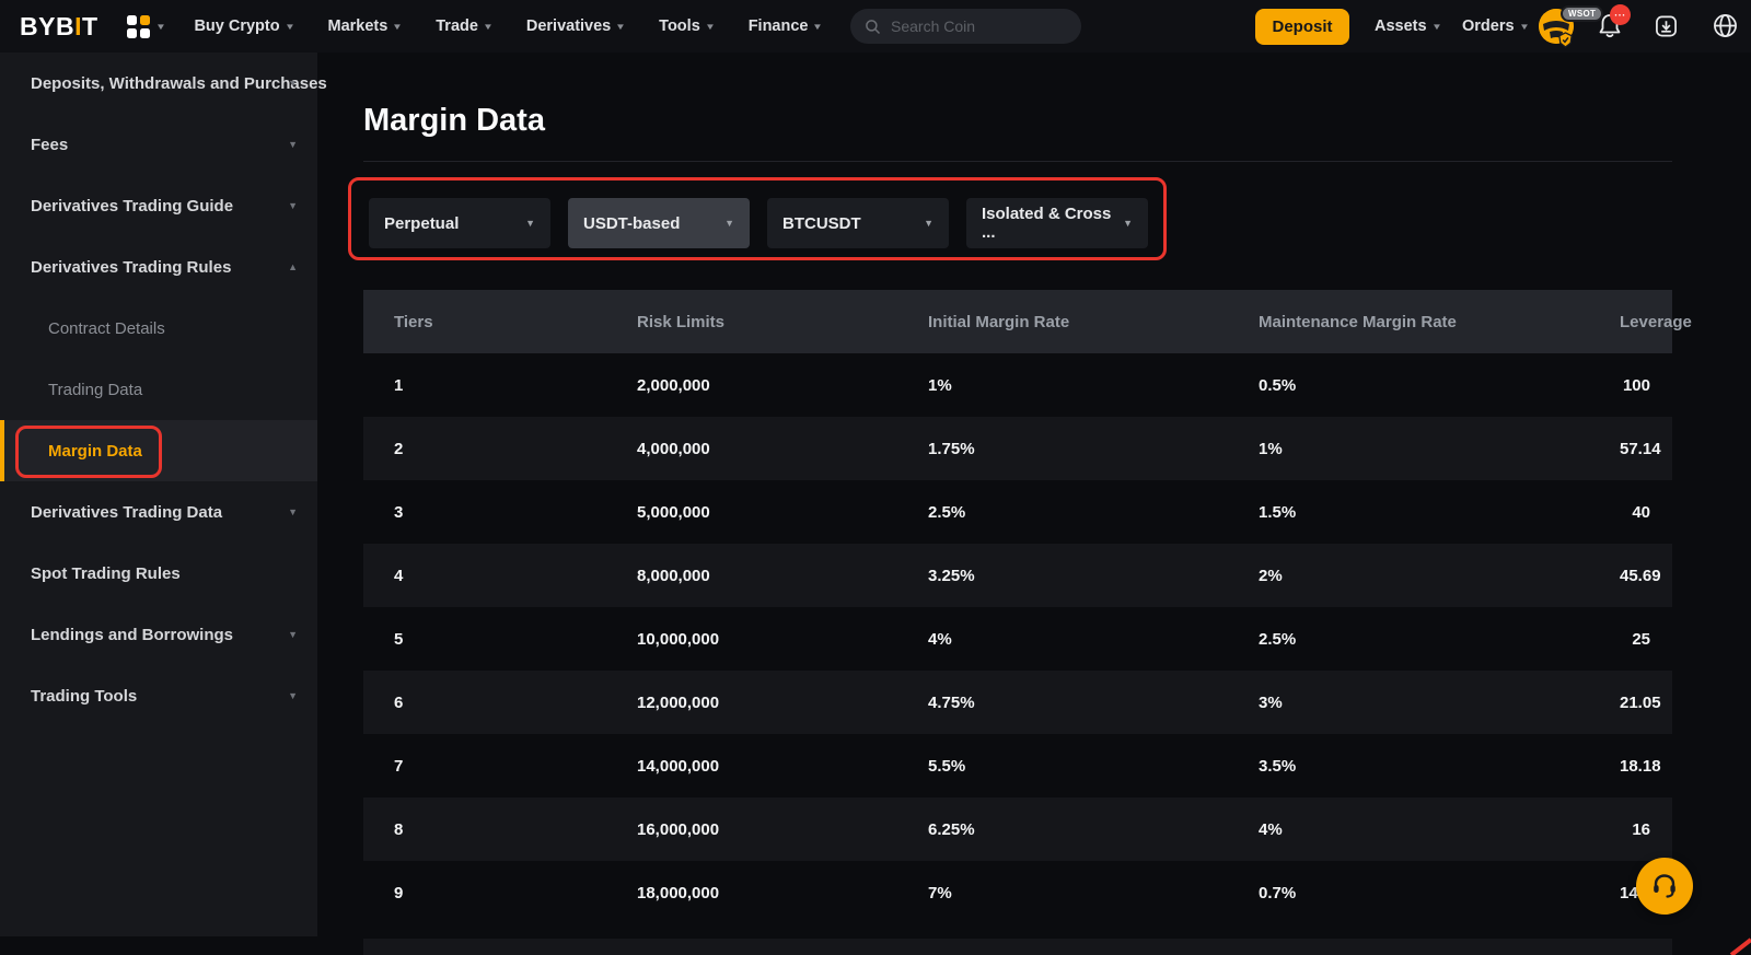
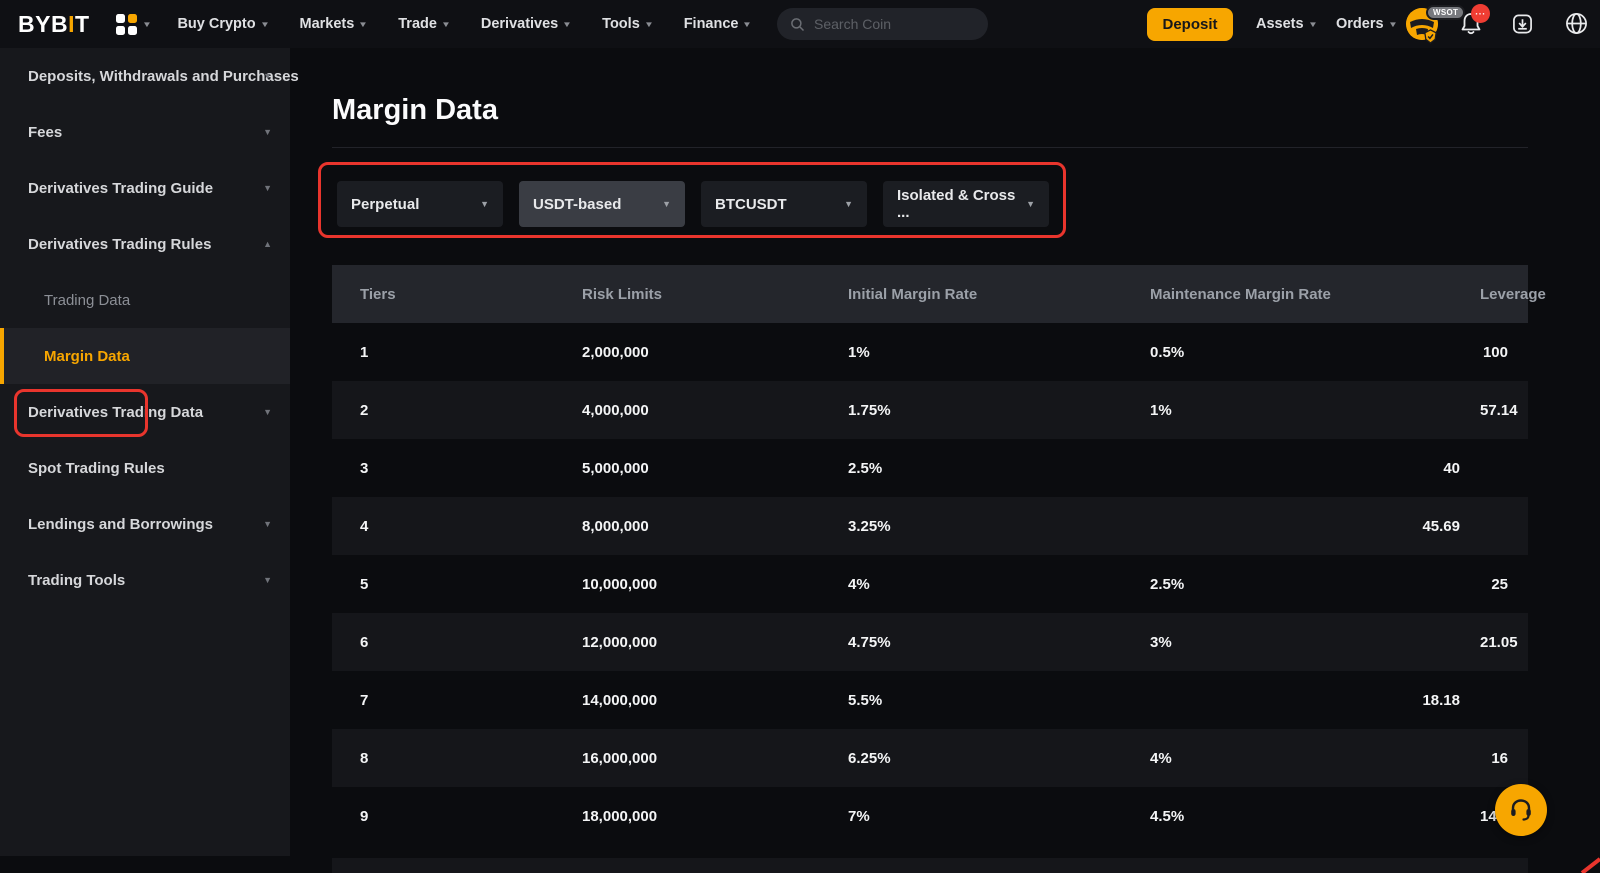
  BYBIT
  ▼
  Buy Crypto
  ▼
  Markets
  ▼
  Trade
  ▼
  Derivatives
  ▼
  Tools
  ▼
  Finance
  ▼
  Search Coin
  Deposit
  Assets
  ▼
  Orders
  ▼
  WSOT
  ···
  Deposits, Withdrawals and Purchases
  ▼
  Fees
  ▼
  Derivatives Trading Guide
  ▼
  Derivatives Trading Rules
  ▲
- Contract Details
  Trading Data
  Margin Data
  Derivatives Trading Data
  ▼
  Spot Trading Rules
  Lendings and Borrowings
  ▼
  Trading Tools
  ▼
  Margin Data
  Perpetual
  ▼
  USDT-based
  ▼
  BTCUSDT
  ▼
  Isolated & Cross ...
  ▼
  Tiers
  Risk Limits
  Initial Margin Rate
  Maintenance Margin Rate
  Leverage
  1
  2,000,000
  1%
  0.5%
  100
  2
  4,000,000
  1.75%
  1%
  57.14
  3
  5,000,000
  2.5%
- 1.5%
  40
  4
  8,000,000
  3.25%
- 2%
  45.69
  5
  10,000,000
  4%
  2.5%
  25
  6
  12,000,000
  4.75%
  3%
  21.05
  7
  14,000,000
  5.5%
- 3.5%
  18.18
  8
  16,000,000
  6.25%
  4%
  16
  9
  18,000,000
  7%
- 0.7%
+ 4.5%
